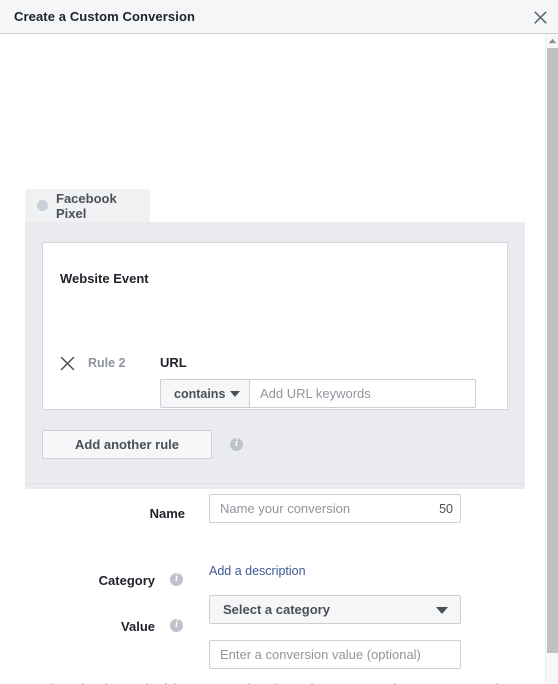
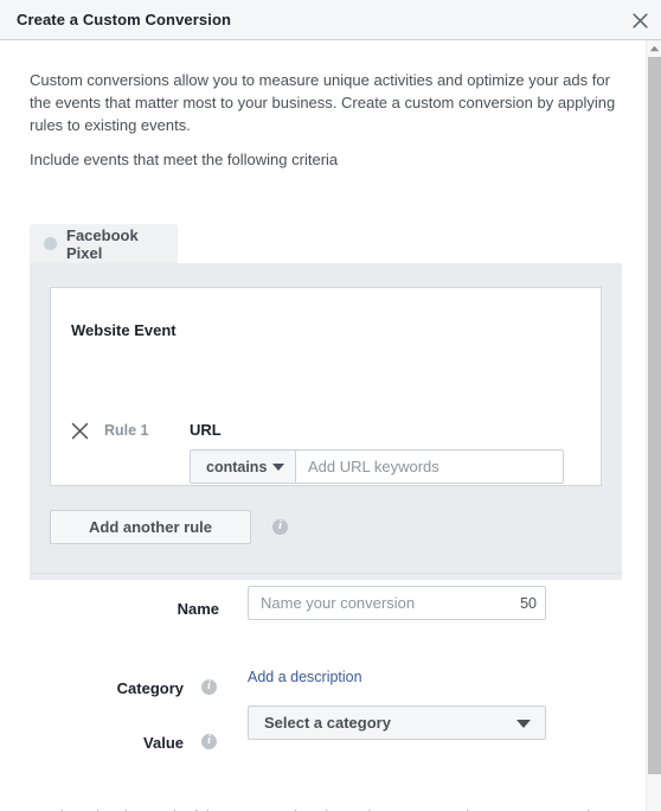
  Create a Custom Conversion
+ Custom conversions allow you to measure unique activities and optimize your ads for the events that matter most to your business. Create a custom conversion by applying rules to existing events.
+ Include events that meet the following criteria
  Facebook Pixel
  Website Event
- Rule 2
+ Rule 1
  URL
  contains
  Add URL keywords
  Add another rule
  Name
  Name your conversion
  50
  Add a description
  Category
  Select a category
  Value
- Enter a conversion value (optional)
